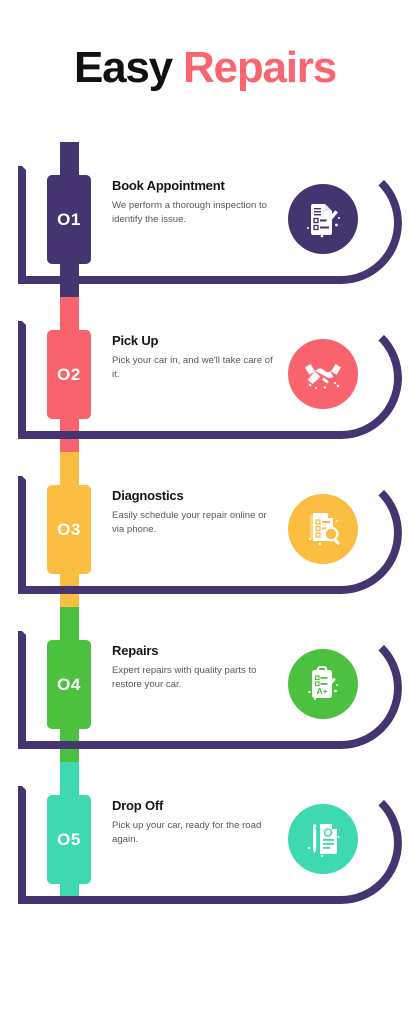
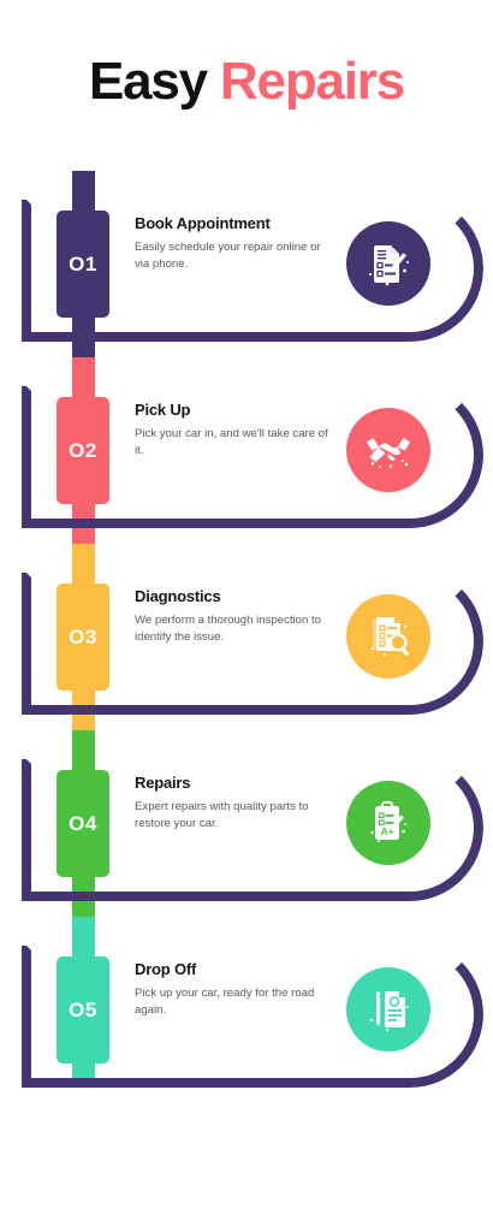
  Easy Repairs
  O1
  Book Appointment
- We perform a thorough inspection to identify the issue.
+ Easily schedule your repair online or via phone.
  O2
  Pick Up
  Pick your car in, and we'll take care of it.
  O3
  Diagnostics
- Easily schedule your repair online or via phone.
+ We perform a thorough inspection to identify the issue.
  O4
  Repairs
  Expert repairs with quality parts to restore your car.
  A+
  O5
  Drop Off
  Pick up your car, ready for the road again.
